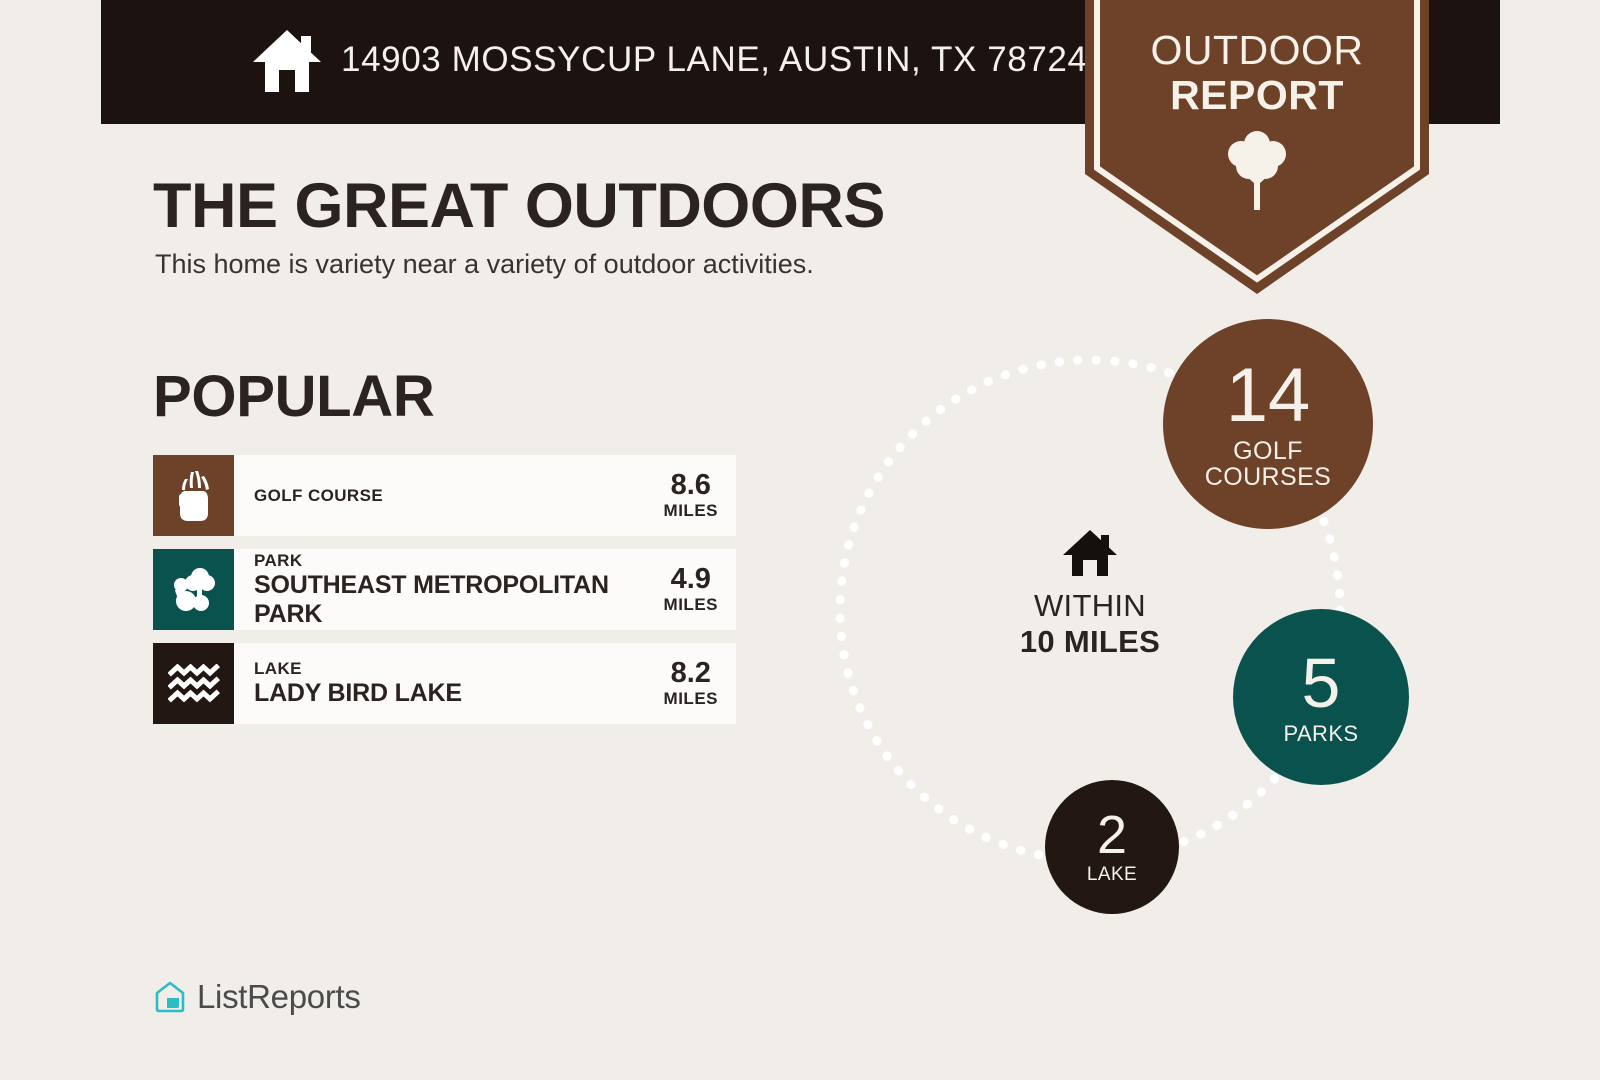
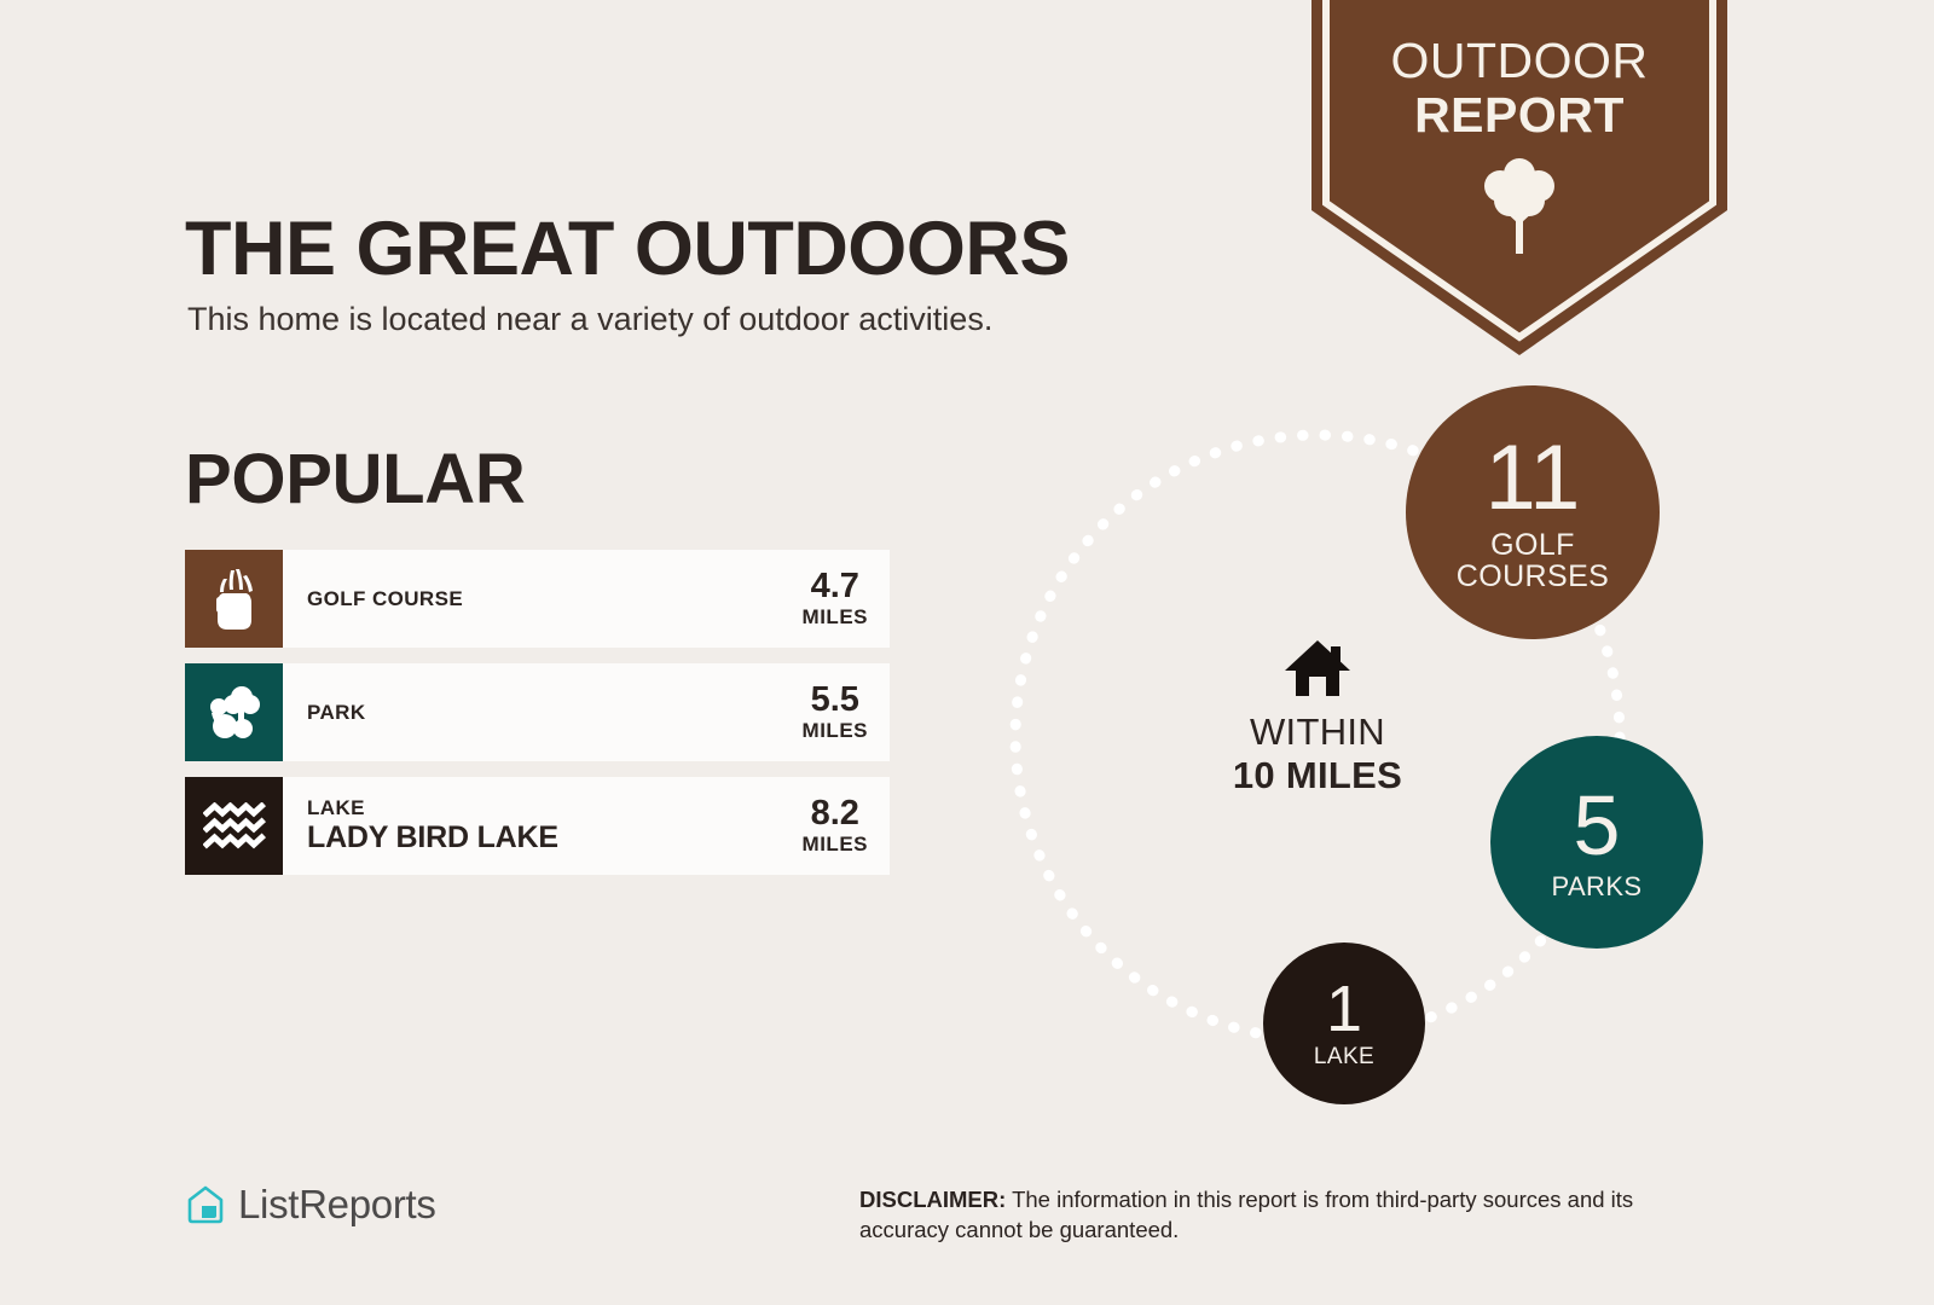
- 14903 MOSSYCUP LANE, AUSTIN, TX 78724
  OUTDOOR
  REPORT
  THE GREAT OUTDOORS
- This home is variety near a variety of outdoor activities.
+ This home is located near a variety of outdoor activities.
  POPULAR
  GOLF COURSE
- 8.6
+ 4.7
  MILES
  PARK
- SOUTHEAST METROPOLITAN PARK
- 4.9
+ 5.5
  MILES
  LAKE
  LADY BIRD LAKE
  8.2
  MILES
  WITHIN
  10 MILES
- 14
+ 11
  GOLF
  COURSES
  5
  PARKS
- 2
+ 1
  LAKE
  ListReports
+ DISCLAIMER: The information in this report is from third-party sources and its accuracy cannot be guaranteed.
